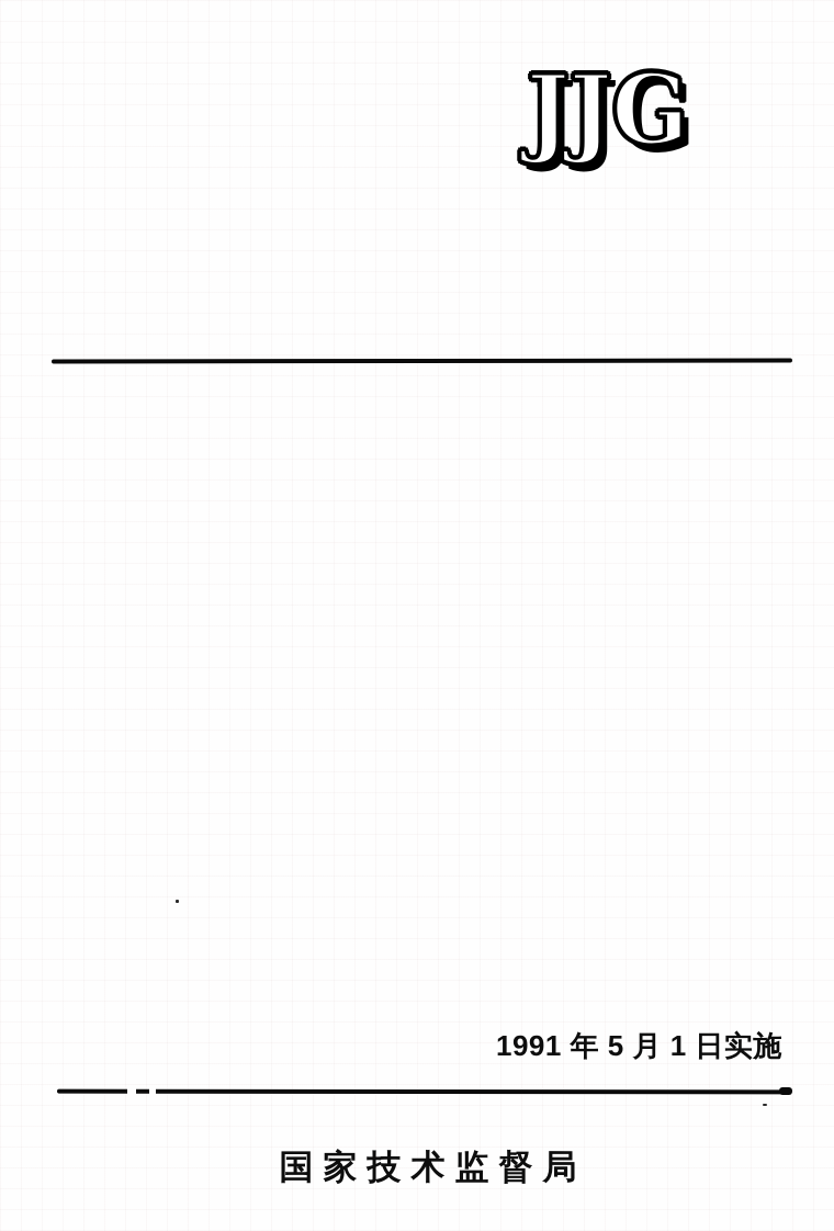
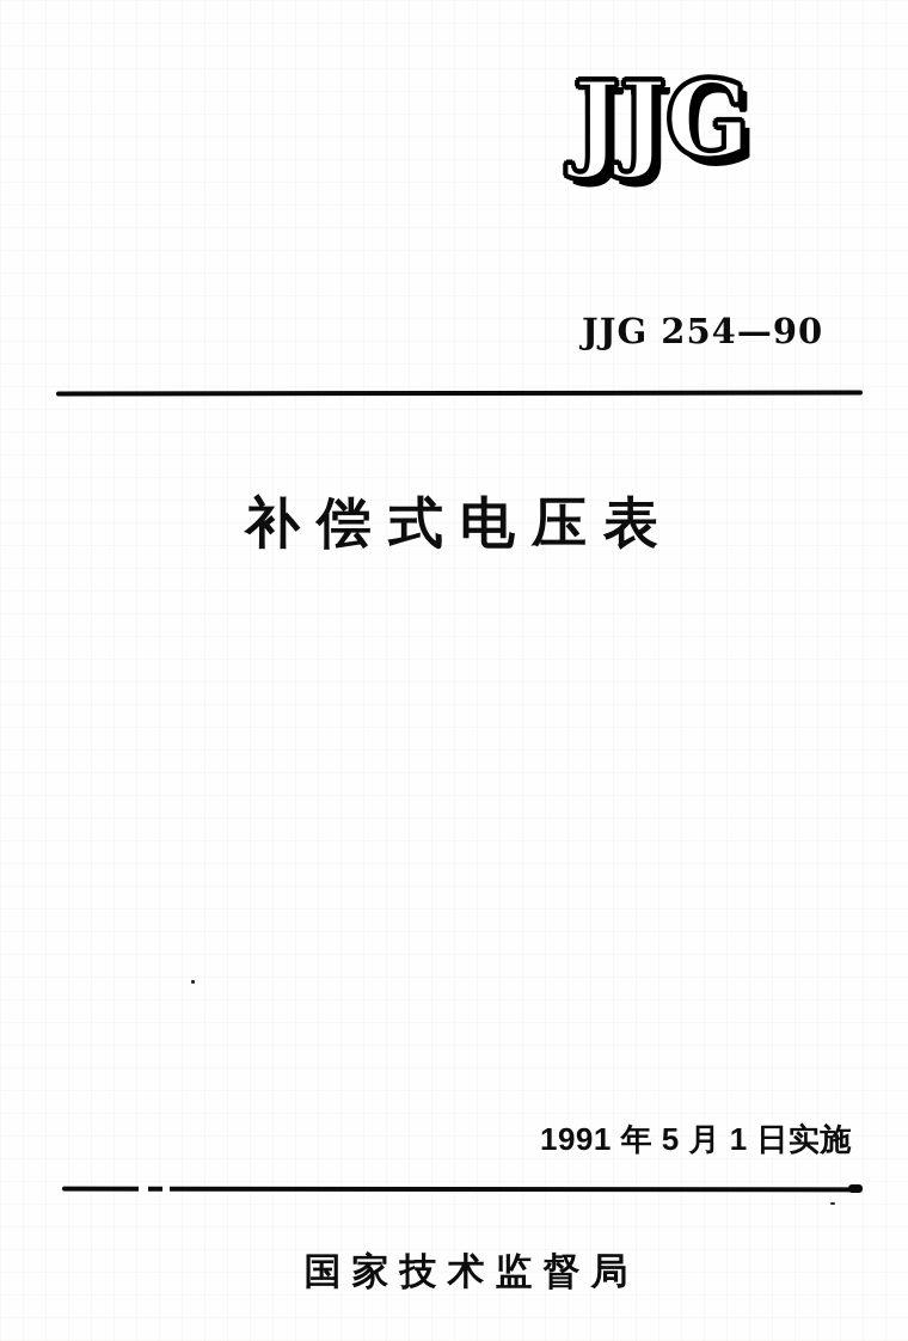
  JJG
+ JJG 254—90
+ 补偿式电压表
  1991 年 5 月 1 日实施
  国家技术监督局
